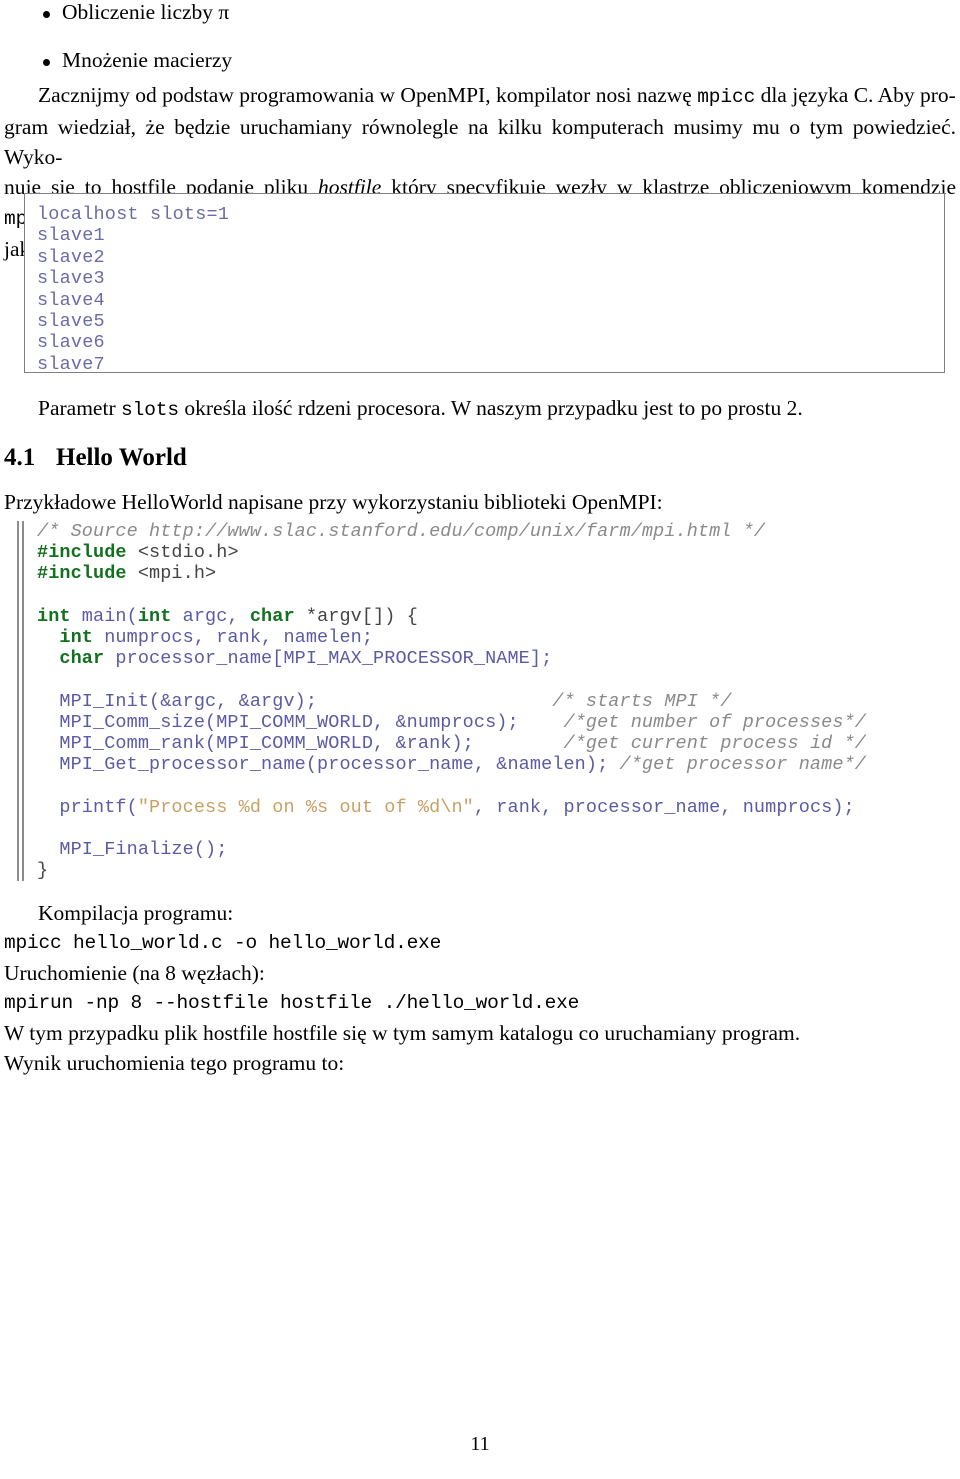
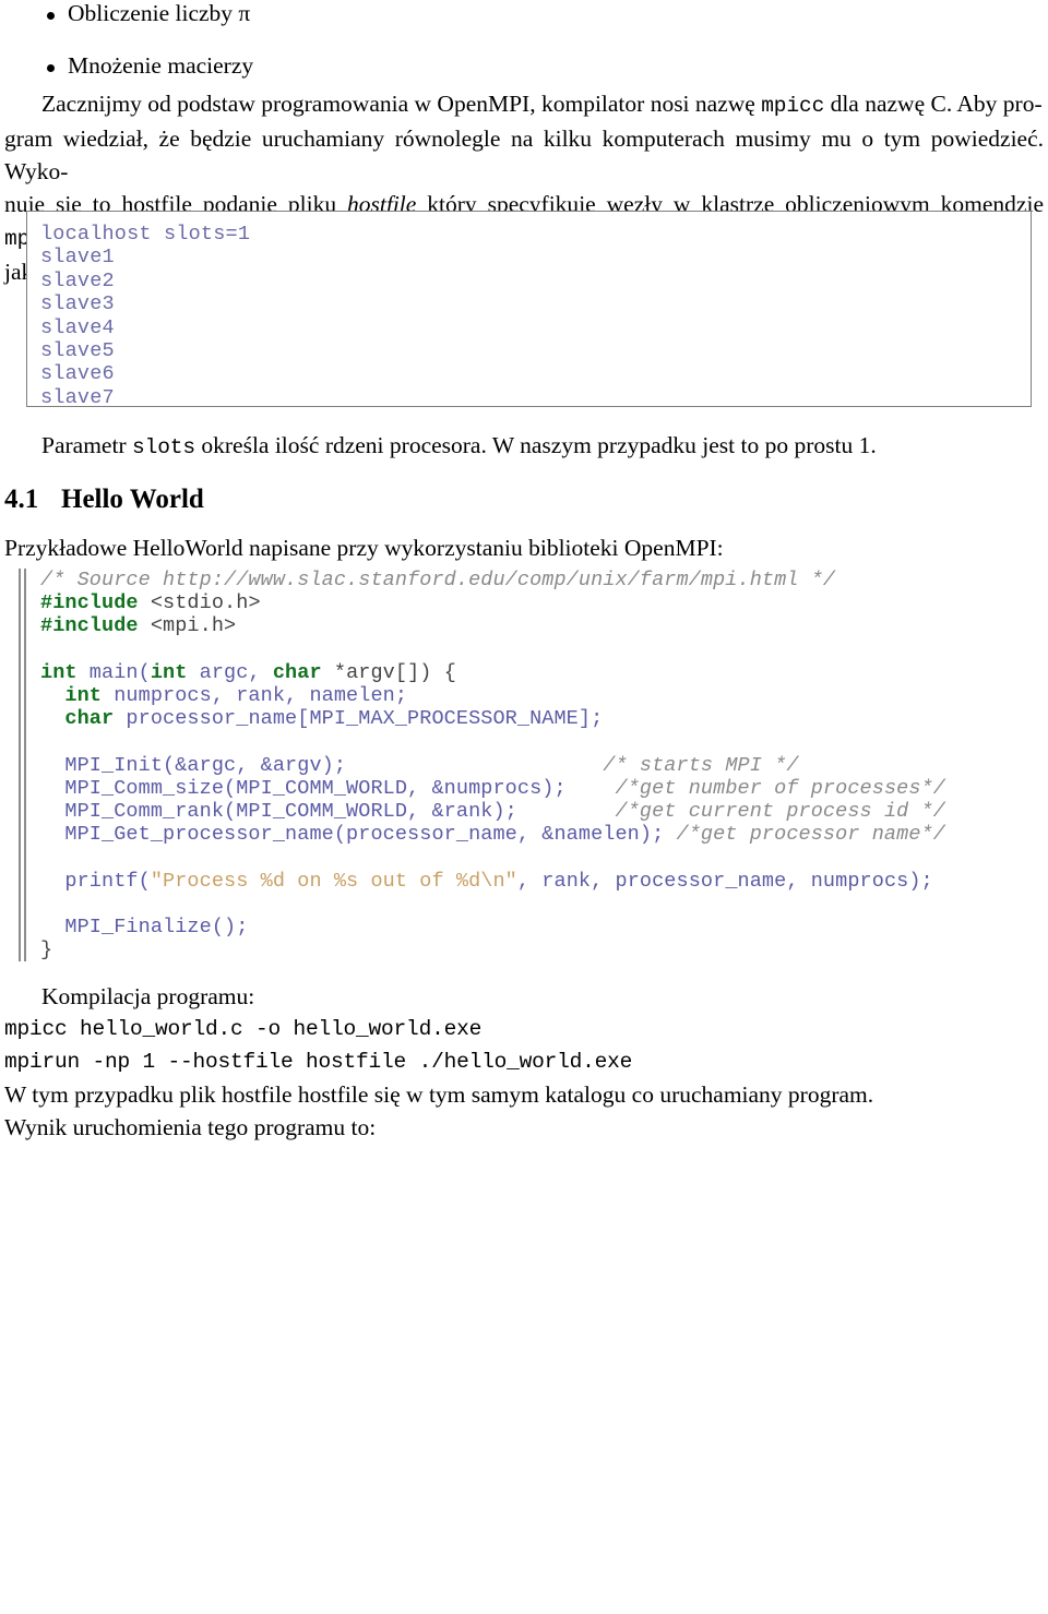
  Obliczenie liczby π
  Mnożenie macierzy
- Zacznijmy od podstaw programowania w OpenMPI, kompilator nosi nazwę mpicc dla języka C. Aby pro-
+ Zacznijmy od podstaw programowania w OpenMPI, kompilator nosi nazwę mpicc dla nazwę C. Aby pro-
  gram wiedział, że będzie uruchamiany równolegle na kilku komputerach musimy mu o tym powiedzieć. Wyko-
  nuje się to hostfile podanie pliku hostfile który specyfikuje węzły w klastrze obliczeniowym komendzie mp
  localhost slots=1
  slave1
  slave2
  slave3
  slave4
  slave5
  slave6
  slave7
- Parametr slots określa ilość rdzeni procesora. W naszym przypadku jest to po prostu 2.
+ Parametr slots określa ilość rdzeni procesora. W naszym przypadku jest to po prostu 1.
  4.1 Hello World
  Przykładowe HelloWorld napisane przy wykorzystaniu biblioteki OpenMPI:
  /* Source http://www.slac.stanford.edu/comp/unix/farm/mpi.html */ #include <stdio.h> #include <mpi.h> int main(int argc, char *argv[]) { int numprocs, rank, namelen; char processor_name[MPI_MAX_PROCESSOR_NAME]; MPI_Init(&argc, &argv); /* starts MPI */ MPI_Comm_size(MPI_COMM_WORLD, &numprocs); /*get number of processes*/ MPI_Comm_rank(MPI_COMM_WORLD, &rank); /*get current process id */ MPI_Get_processor_name(processor_name, &namelen); /*get processor name*/ printf("Process %d on %s out of %d\n", rank, processor_name, numprocs); MPI_Finalize(); }
  Kompilacja programu:
  mpicc hello_world.c -o hello_world.exe
- Uruchomienie (na 8 węzłach):
- mpirun -np 8 --hostfile hostfile ./hello_world.exe
+ mpirun -np 1 --hostfile hostfile ./hello_world.exe
  W tym przypadku plik hostfile hostfile się w tym samym katalogu co uruchamiany program.
  Wynik uruchomienia tego programu to:
- 11
